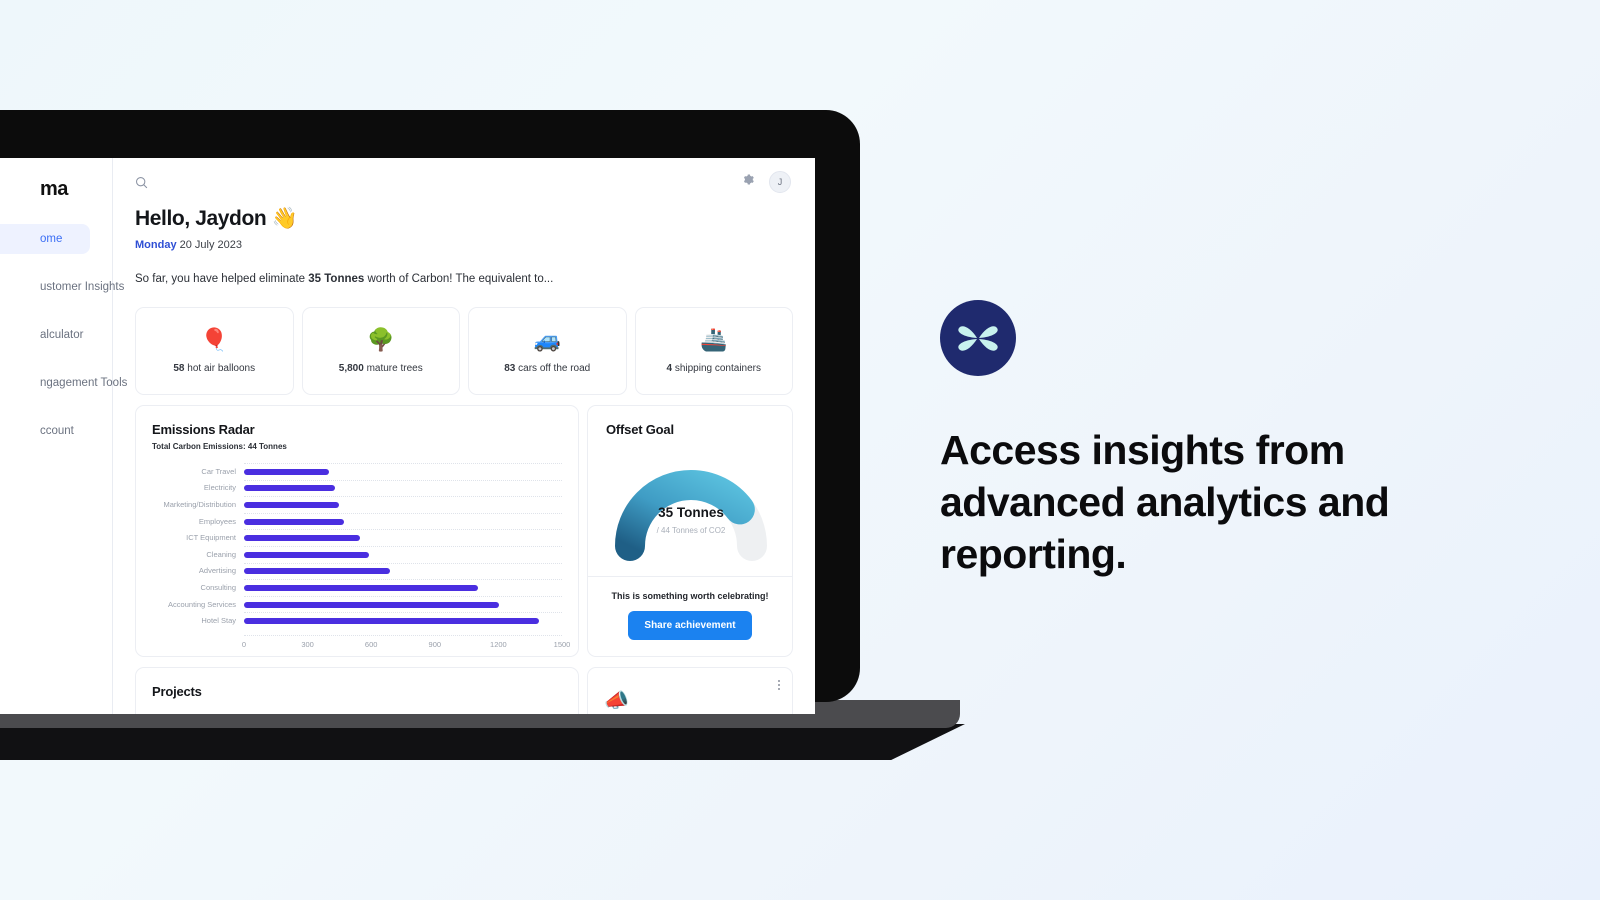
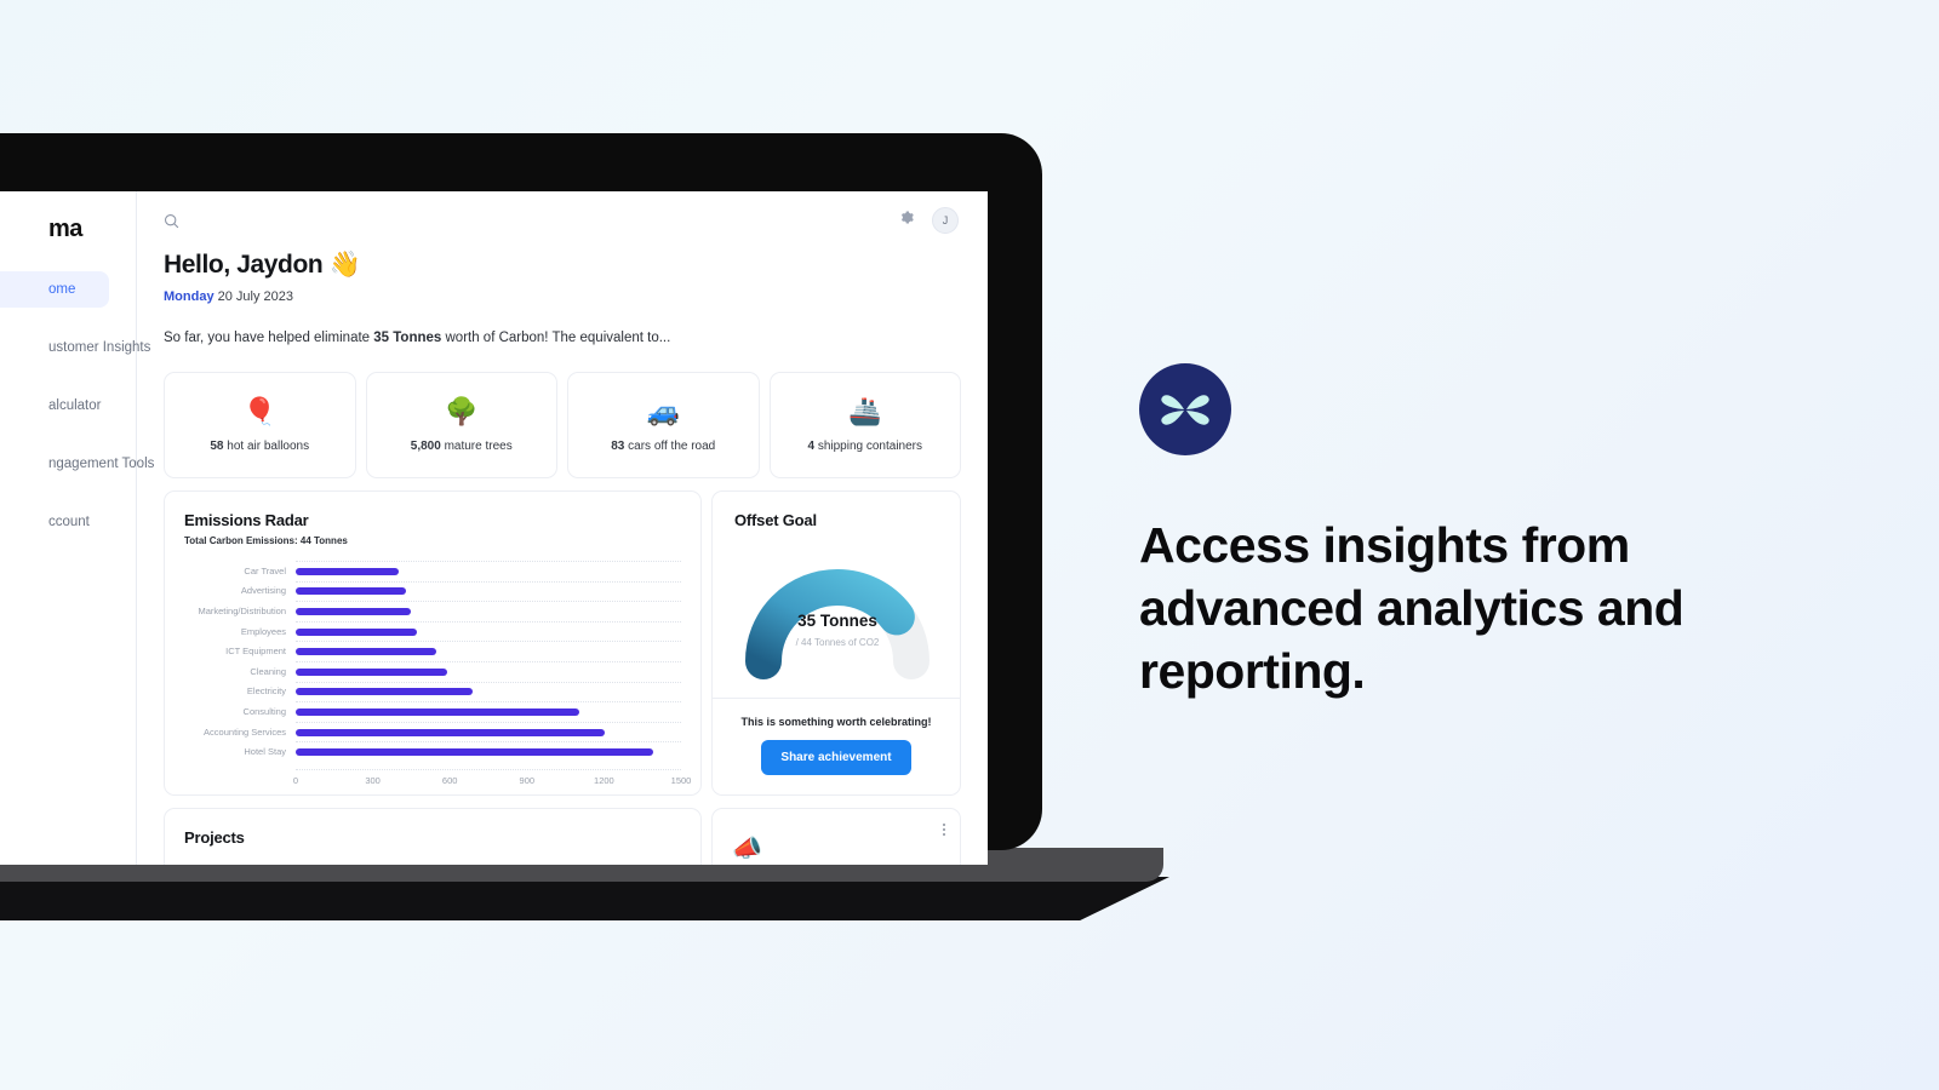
  ma
  ome
  ustomer Insights
  alculator
  ngagement Tools
  ccount
  J
  Hello, Jaydon 👋
  Monday 20 July 2023
  So far, you have helped eliminate 35 Tonnes worth of Carbon! The equivalent to...
  🎈
  58 hot air balloons
  🌳
  5,800 mature trees
  🚙
  83 cars off the road
  🚢
  4 shipping containers
  Emissions Radar
  Total Carbon Emissions: 44 Tonnes
  Car Travel
- Electricity
+ Advertising
  Marketing/Distribution
  Employees
  ICT Equipment
  Cleaning
- Advertising
+ Electricity
  Consulting
  Accounting Services
  Hotel Stay
  0
  300
  600
  900
  1200
  1500
  Offset Goal
  35 Tonnes
  / 44 Tonnes of CO2
  This is something worth celebrating!
  Share achievement
  Projects
  📣
  Access insights from advanced analytics and reporting.
